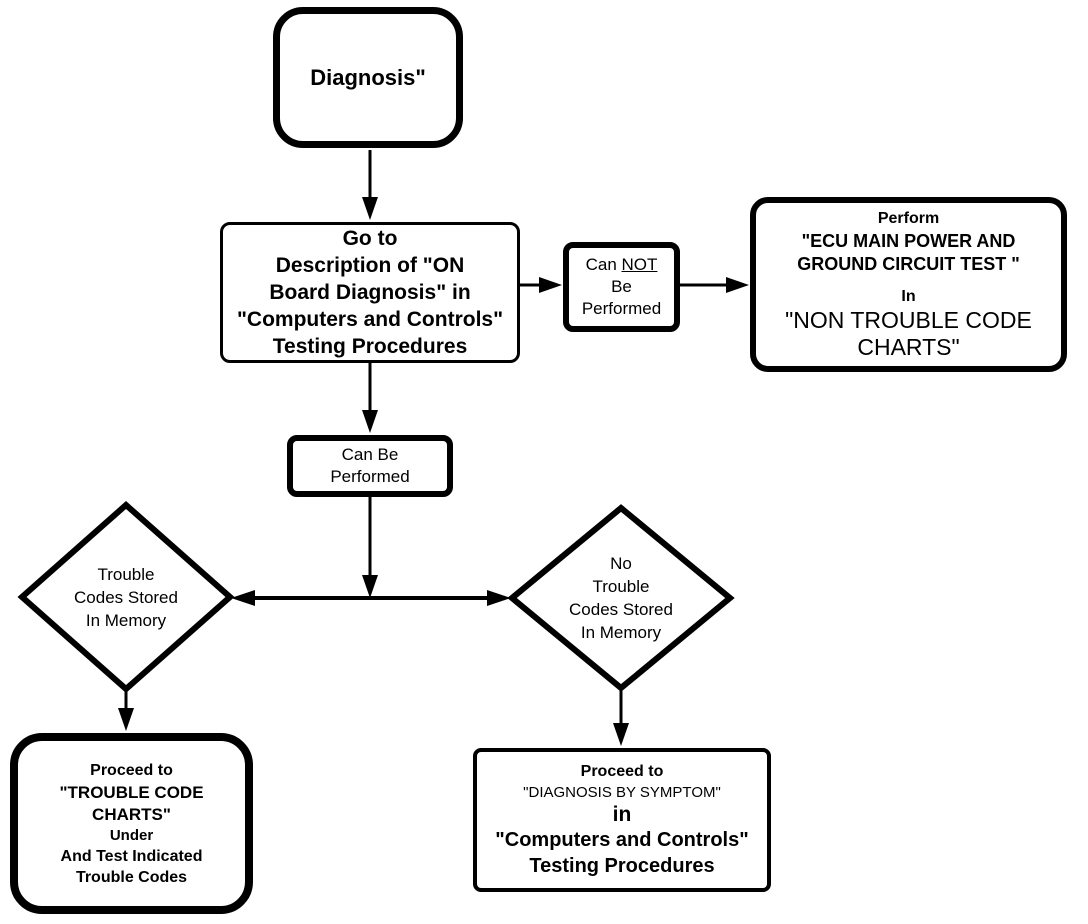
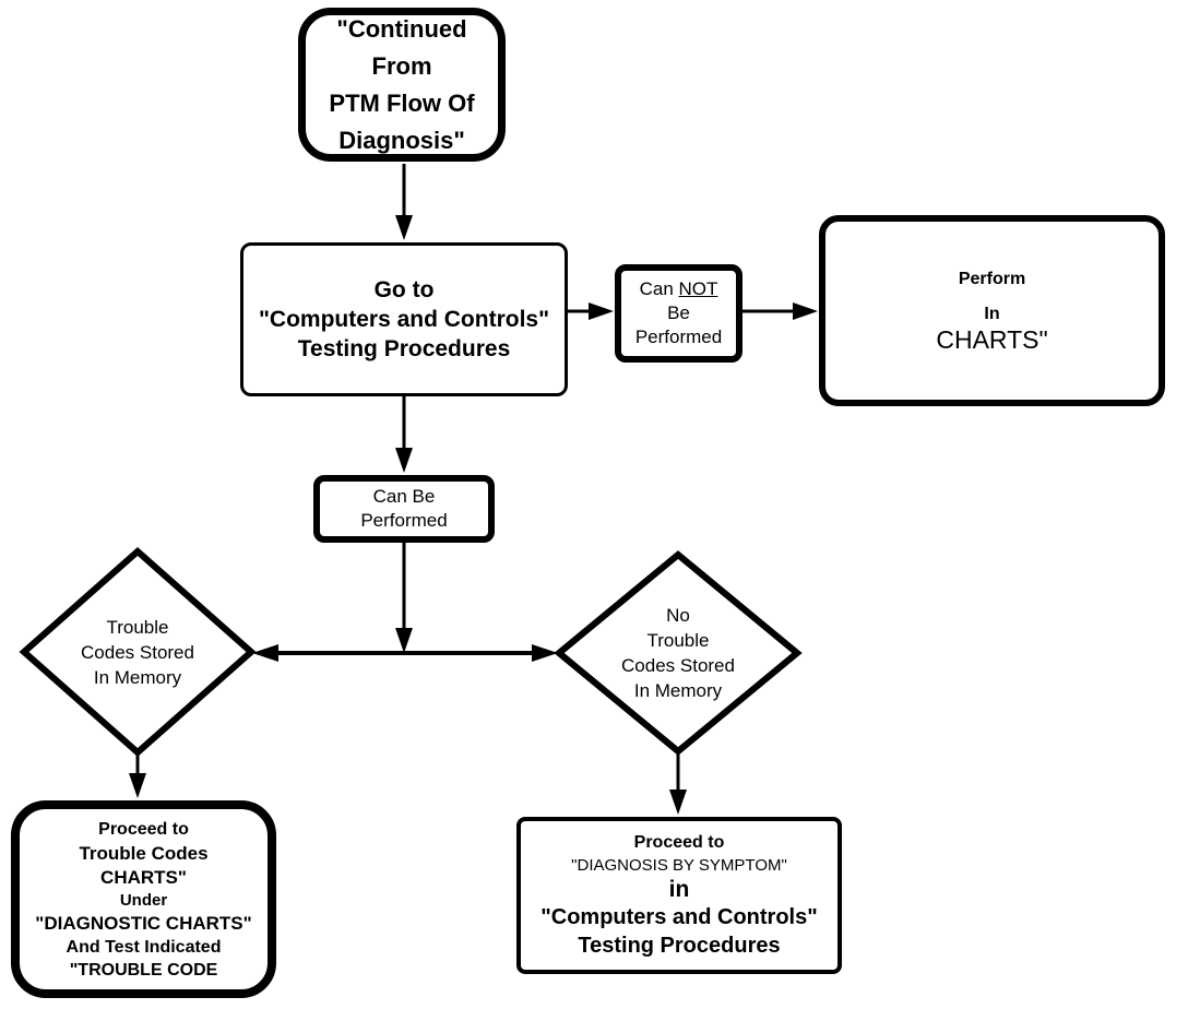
+ "Continued From
+ PTM Flow Of
  Diagnosis"
  Go to
- Description of "ON
- Board Diagnosis" in
  "Computers and Controls"
  Testing Procedures
  Can NOT
  Be
  Performed
  Perform
- "ECU MAIN POWER AND
- GROUND CIRCUIT TEST "
  In
- "NON TROUBLE CODE
  CHARTS"
  Can Be
  Performed
  Trouble
  Codes Stored
  In Memory
  No
  Trouble
  Codes Stored
  In Memory
  Proceed to
- "TROUBLE CODE
+ Trouble Codes
  CHARTS"
  Under
+ "DIAGNOSTIC CHARTS"
  And Test Indicated
- Trouble Codes
+ "TROUBLE CODE
  Proceed to
  "DIAGNOSIS BY SYMPTOM"
  in
  "Computers and Controls"
  Testing Procedures
